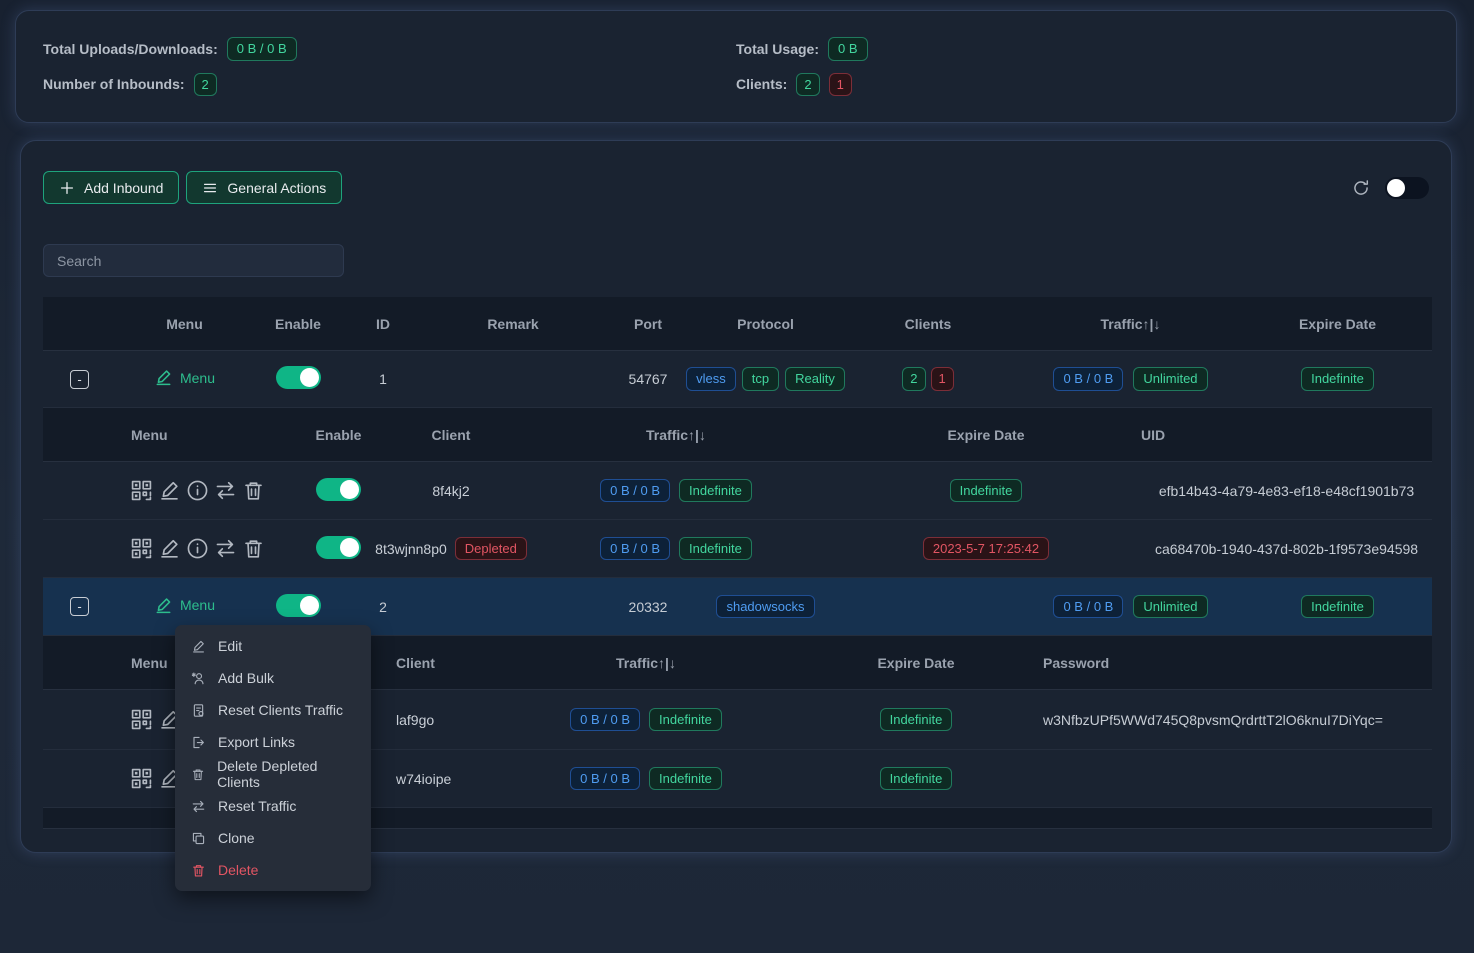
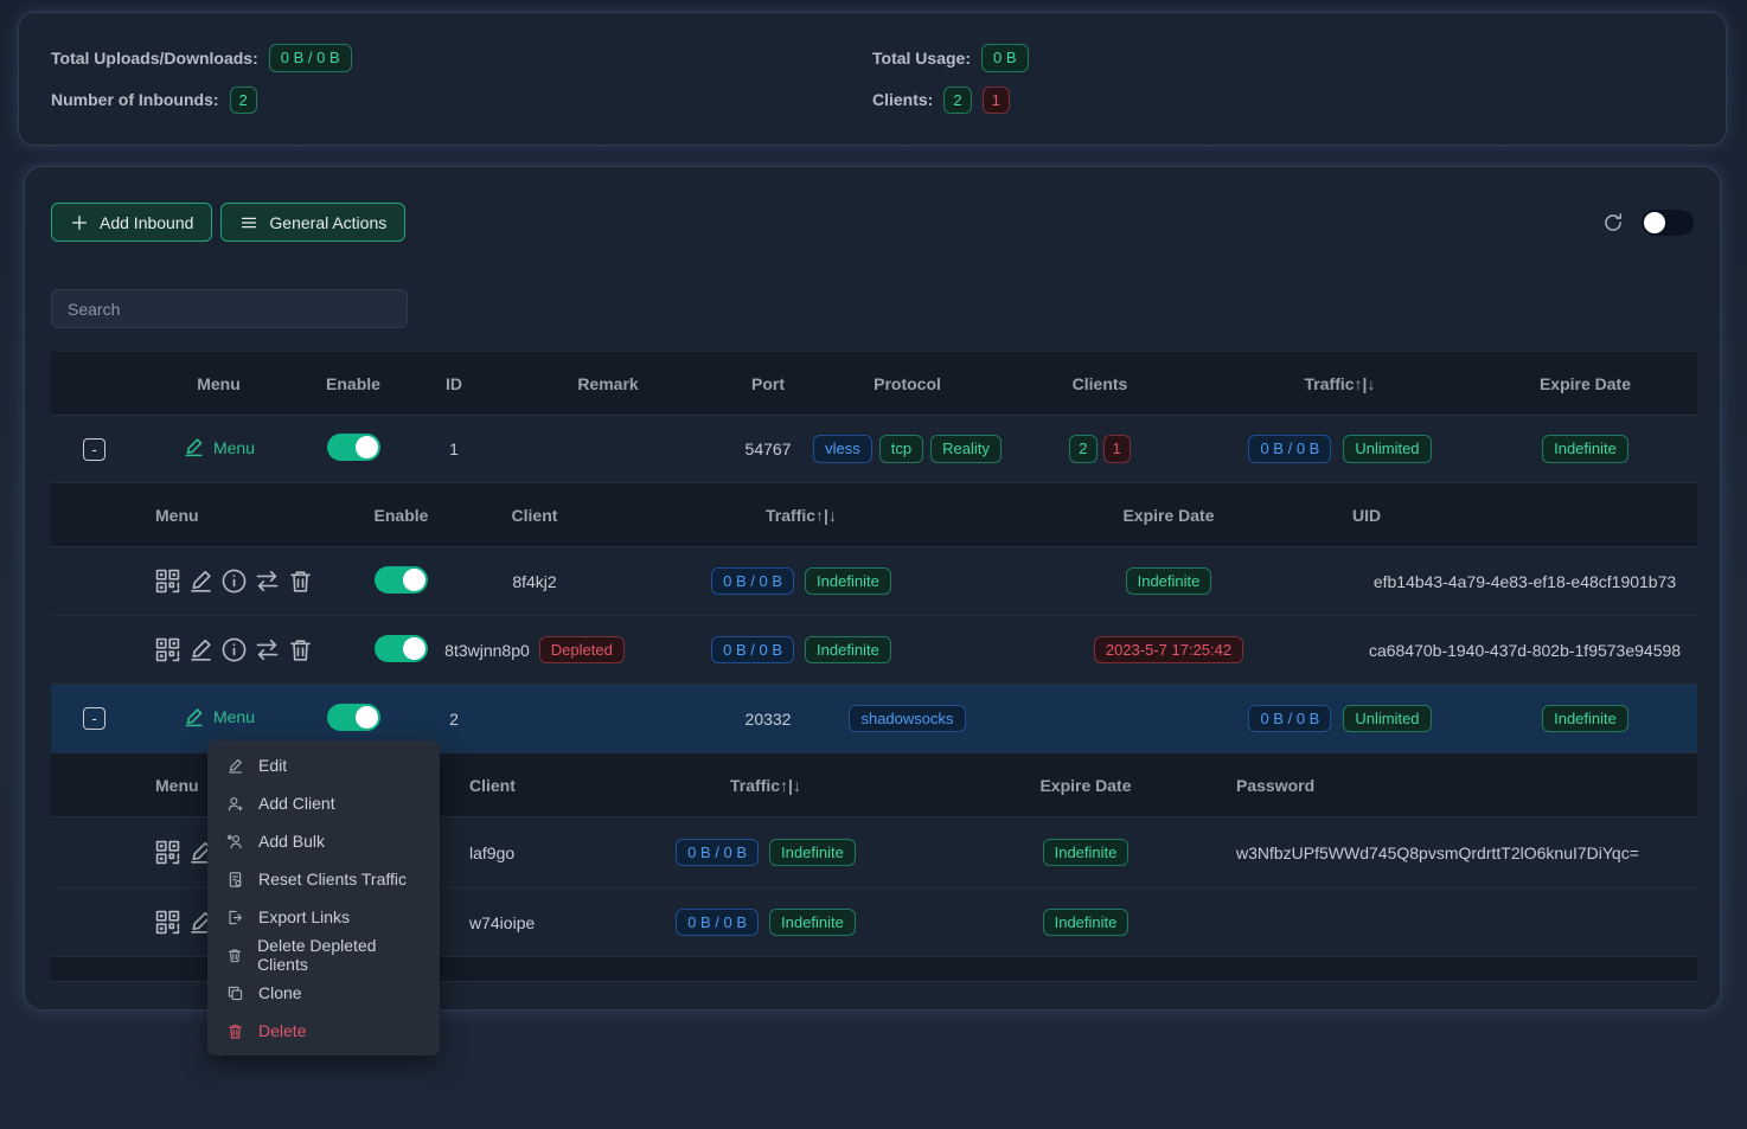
  Total Uploads/Downloads:
  0 B / 0 B
  Total Usage:
  0 B
  Number of Inbounds:
  2
  Clients:
  2
  1
  Add Inbound
  General Actions
  Search
  Menu
  Enable
  ID
  Remark
  Port
  Protocol
  Clients
  Traffic↑|↓
  Expire Date
  -
  Menu
  1
  54767
  vless
  tcp
  Reality
  2
  1
  0 B / 0 B
  Unlimited
  Indefinite
  Menu
  Enable
  Client
  Traffic↑|↓
  Expire Date
  UID
  8f4kj2
  0 B / 0 B
  Indefinite
  Indefinite
  efb14b43-4a79-4e83-ef18-e48cf1901b73
  8t3wjnn8p0
  Depleted
  0 B / 0 B
  Indefinite
  2023-5-7 17:25:42
  ca68470b-1940-437d-802b-1f9573e94598
  -
  Menu
  2
  20332
  shadowsocks
  0 B / 0 B
  Unlimited
  Indefinite
  Menu
  Client
  Traffic↑|↓
  Expire Date
  Password
  laf9go
  0 B / 0 B
  Indefinite
  Indefinite
  w3NfbzUPf5WWd745Q8pvsmQrdrttT2lO6knuI7DiYqc=
  w74ioipe
  0 B / 0 B
  Indefinite
  Indefinite
  Edit
+ Add Client
  Add Bulk
  Reset Clients Traffic
  Export Links
  Delete Depleted Clients
- Reset Traffic
  Clone
  Delete
